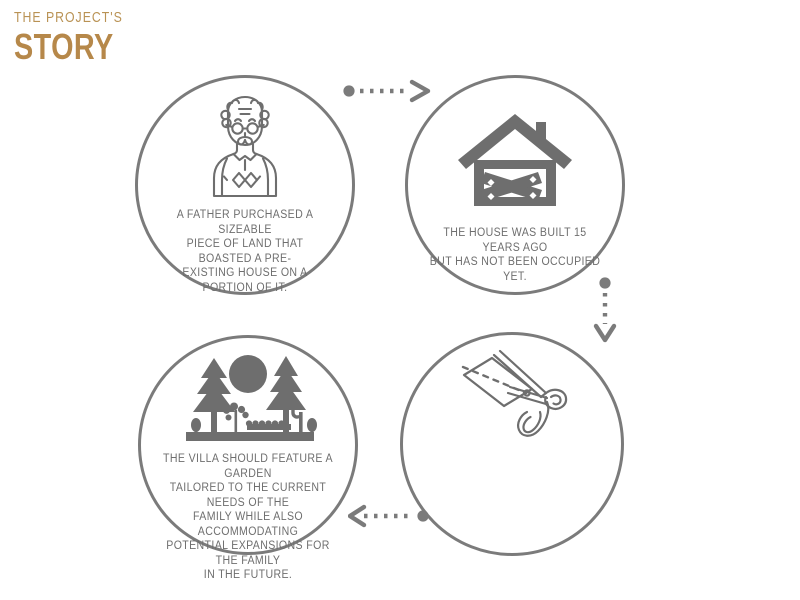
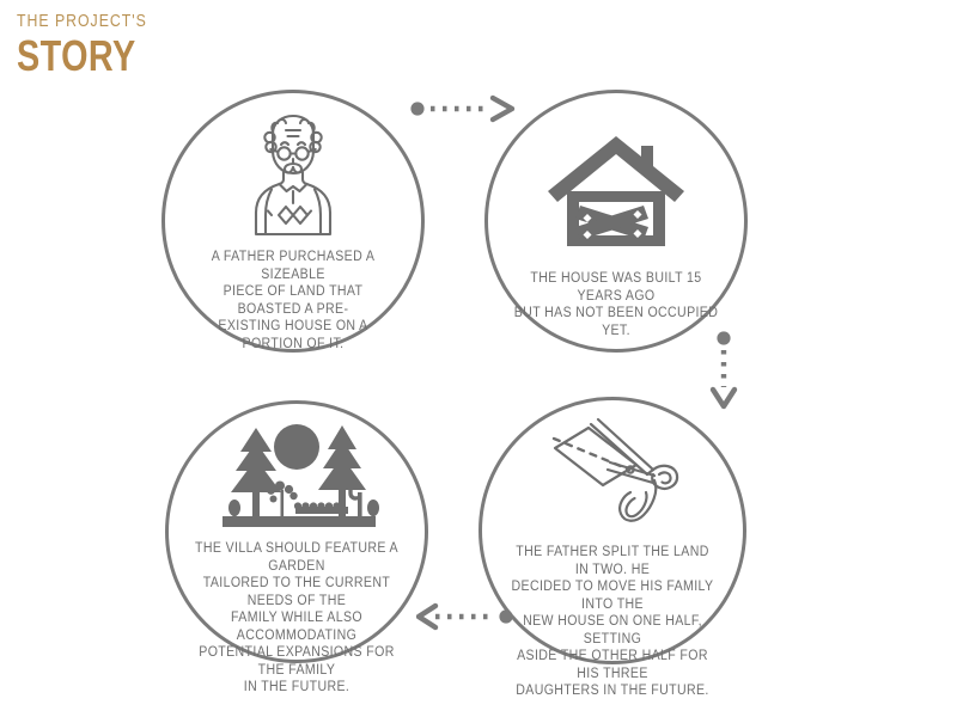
  THE PROJECT'S
  STORY
  A FATHER PURCHASED A SIZEABLE
  PIECE OF LAND THAT BOASTED A PRE-
  EXISTING HOUSE ON A PORTION OF IT.
  THE HOUSE WAS BUILT 15 YEARS AGO
  BUT HAS NOT BEEN OCCUPIED YET.
  THE VILLA SHOULD FEATURE A GARDEN
  TAILORED TO THE CURRENT NEEDS OF THE
  FAMILY WHILE ALSO ACCOMMODATING
  POTENTIAL EXPANSIONS FOR THE FAMILY
  IN THE FUTURE.
+ THE FATHER SPLIT THE LAND IN TWO. HE
+ DECIDED TO MOVE HIS FAMILY INTO THE
+ NEW HOUSE ON ONE HALF, SETTING
+ ASIDE THE OTHER HALF FOR HIS THREE
+ DAUGHTERS IN THE FUTURE.
